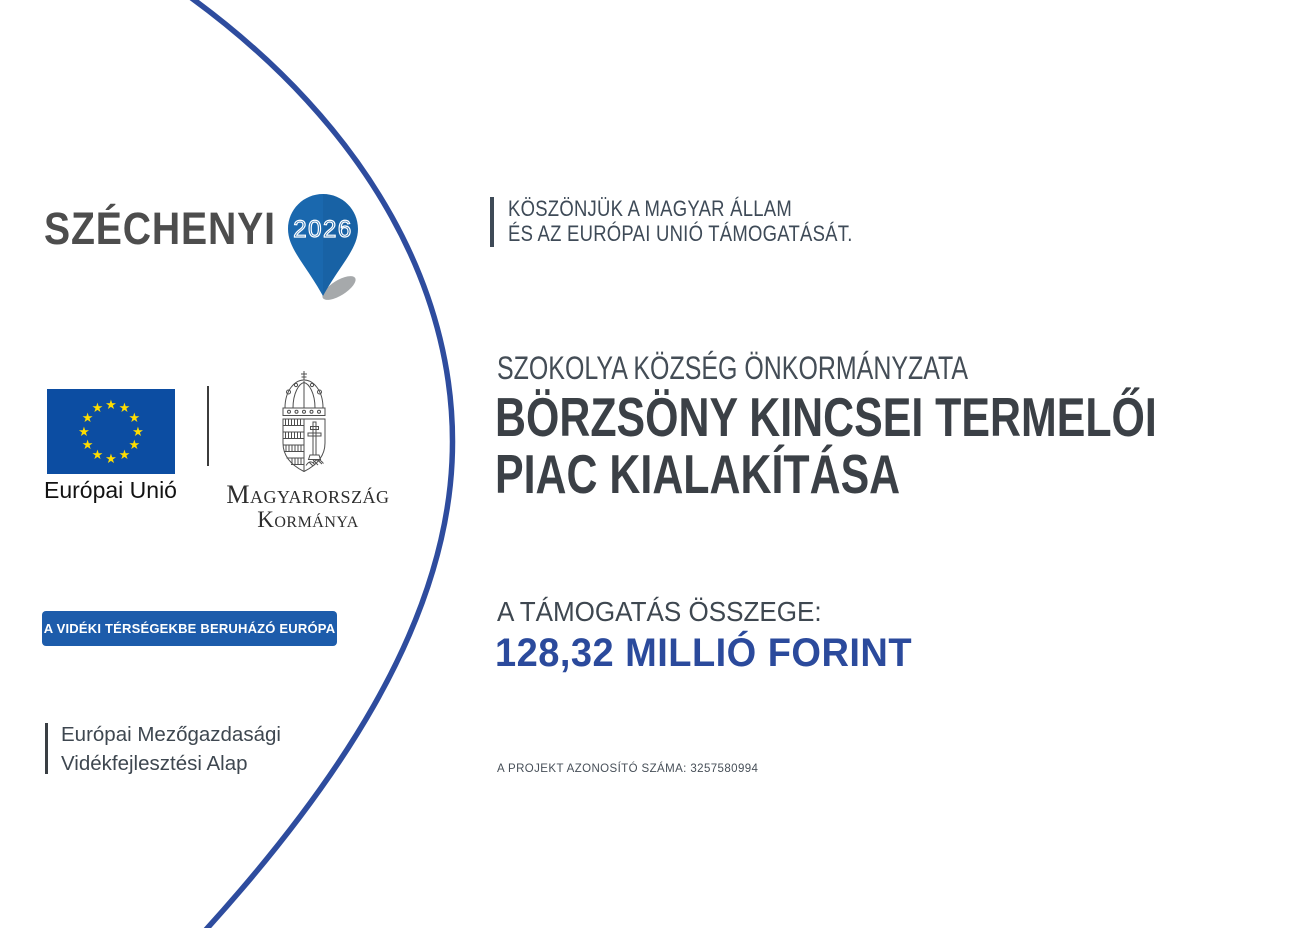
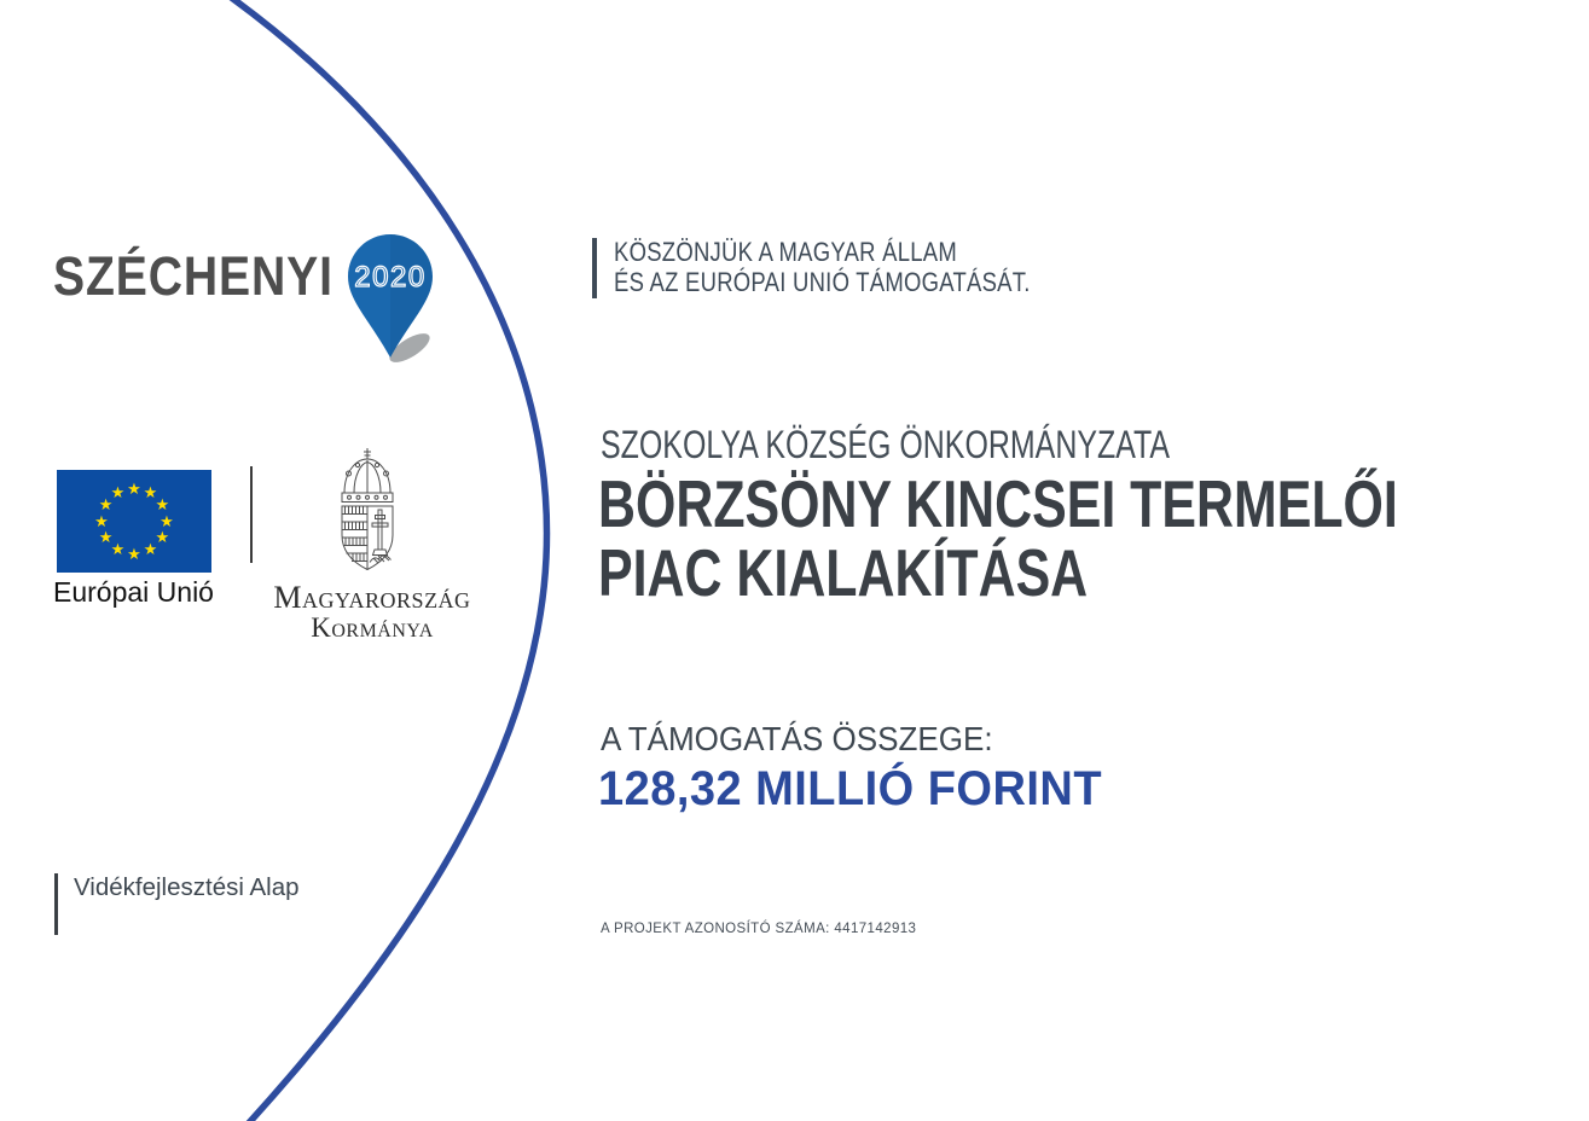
  SZÉCHENYI
- 2026
+ 2020
  ★
  ★
  ★
  ★
  ★
  ★
  ★
  ★
  ★
  ★
  ★
  ★
  Európai Unió
  Magyarország
  Kormánya
- A VIDÉKI TÉRSÉGEKBE BERUHÁZÓ EURÓPA
- Európai Mezőgazdasági
  Vidékfejlesztési Alap
  KÖSZÖNJÜK A MAGYAR ÁLLAM
  ÉS AZ EURÓPAI UNIÓ TÁMOGATÁSÁT.
  SZOKOLYA KÖZSÉG ÖNKORMÁNYZATA
  BÖRZSÖNY KINCSEI TERMELŐI
  PIAC KIALAKÍTÁSA
  A TÁMOGATÁS ÖSSZEGE:
  128,32 MILLIÓ FORINT
- A PROJEKT AZONOSÍTÓ SZÁMA: 3257580994
+ A PROJEKT AZONOSÍTÓ SZÁMA: 4417142913
